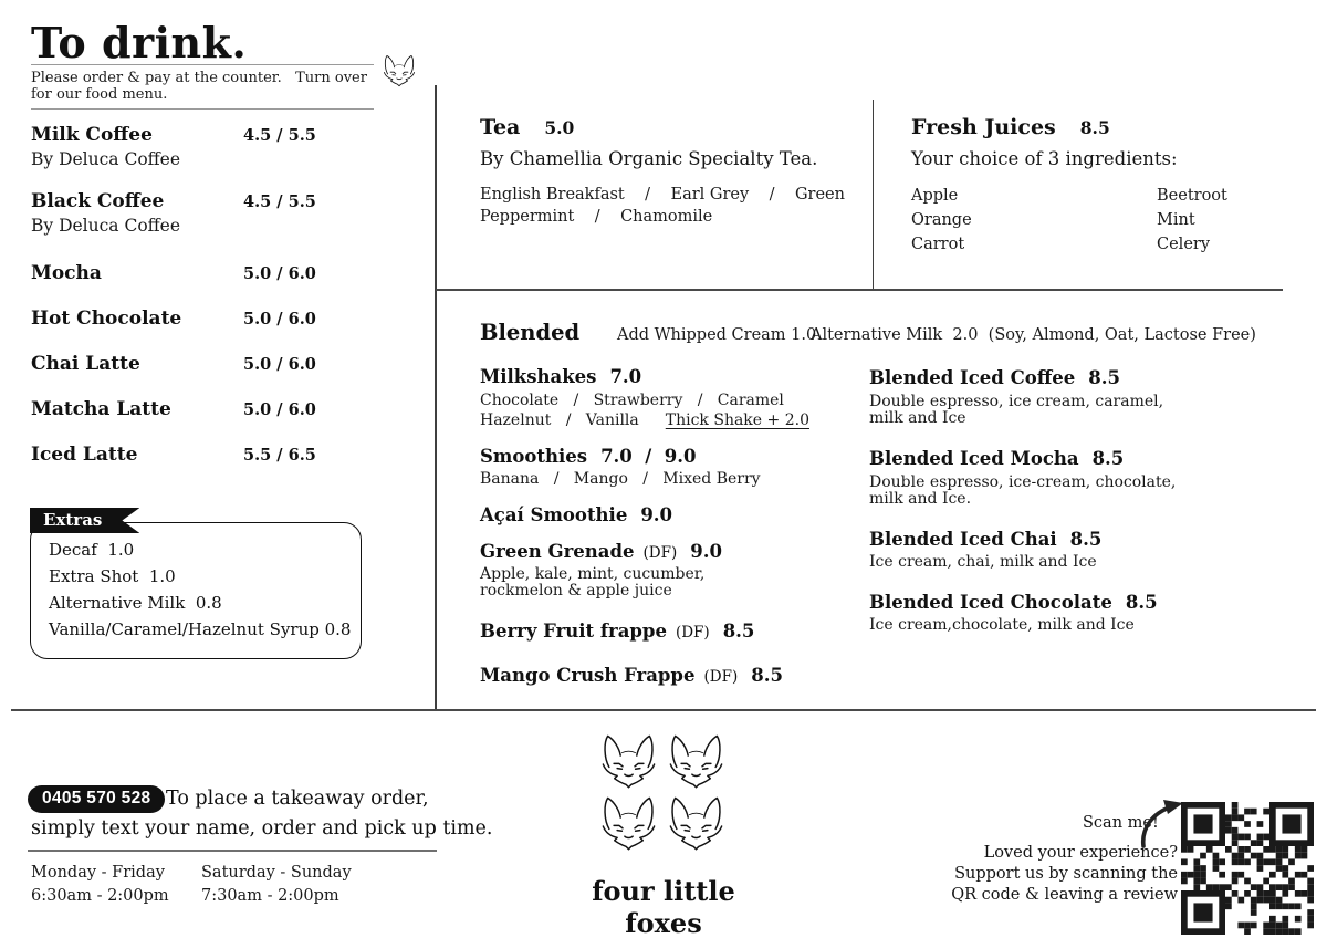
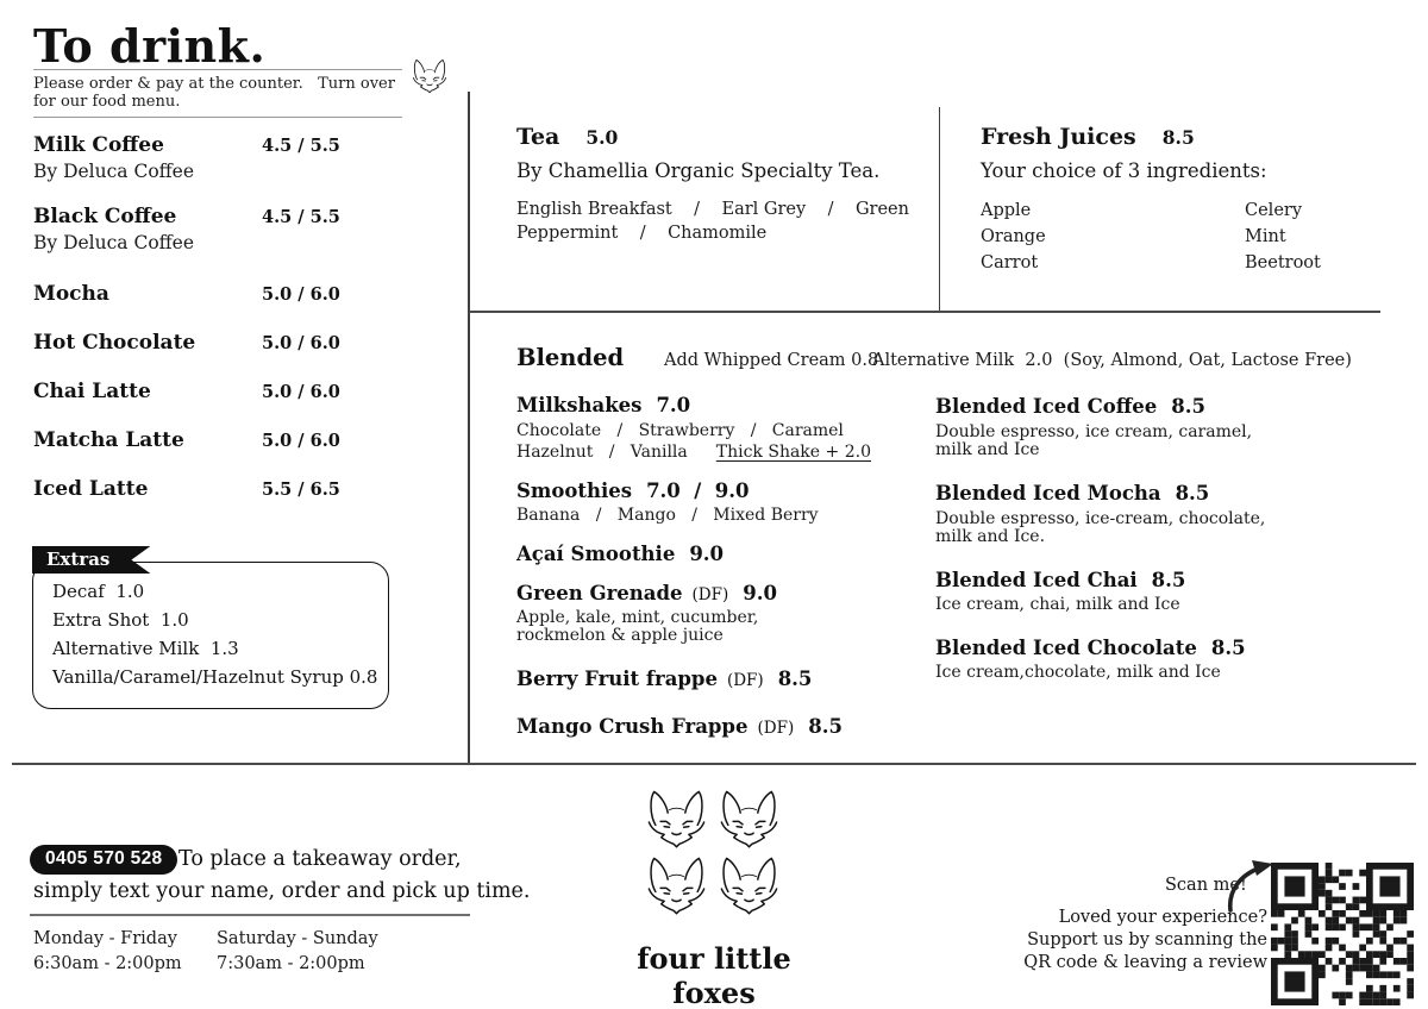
  To drink.
  Please order & pay at the counter. Turn over for our food menu.
  Milk Coffee
  4.5 / 5.5
  By Deluca Coffee
  Black Coffee
  4.5 / 5.5
  By Deluca Coffee
  Mocha
  5.0 / 6.0
  Hot Chocolate
  5.0 / 6.0
  Chai Latte
  5.0 / 6.0
  Matcha Latte
  5.0 / 6.0
  Iced Latte
  5.5 / 6.5
  Extras
  Decaf 1.0
  Extra Shot 1.0
- Alternative Milk 0.8
+ Alternative Milk 1.3
  Vanilla/Caramel/Hazelnut Syrup 0.8
  Tea
  5.0
  By Chamellia Organic Specialty Tea.
  English Breakfast / Earl Grey / Green
  Peppermint / Chamomile
  Fresh Juices
  8.5
  Your choice of 3 ingredients:
  Apple
  Orange
  Carrot
- Beetroot
+ Celery
  Mint
- Celery
+ Beetroot
  Blended
- Add Whipped Cream 1.0
+ Add Whipped Cream 0.8
  Alternative Milk 2.0 (Soy, Almond, Oat, Lactose Free)
  Milkshakes
  7.0
  Chocolate / Strawberry / Caramel
  Hazelnut / Vanilla Thick Shake + 2.0
  Smoothies
  7.0 / 9.0
  Banana / Mango / Mixed Berry
  Açaí Smoothie
  9.0
  Green Grenade
  (DF)
  9.0
  Apple, kale, mint, cucumber,
  rockmelon & apple juice
  Berry Fruit frappe
  (DF)
  8.5
  Mango Crush Frappe
  (DF)
  8.5
  Blended Iced Coffee
  8.5
  Double espresso, ice cream, caramel,
  milk and Ice
  Blended Iced Mocha
  8.5
  Double espresso, ice-cream, chocolate,
  milk and Ice.
  Blended Iced Chai
  8.5
  Ice cream, chai, milk and Ice
  Blended Iced Chocolate
  8.5
  Ice cream,chocolate, milk and Ice
  0405 570 528
  To place a takeaway order,
  simply text your name, order and pick up time.
  Monday - Friday
  6:30am - 2:00pm
  Saturday - Sunday
  7:30am - 2:00pm
  four little foxes
  Scan m!
  Loved your experience?
  Support us by scanning the
  QR code & leaving a review
